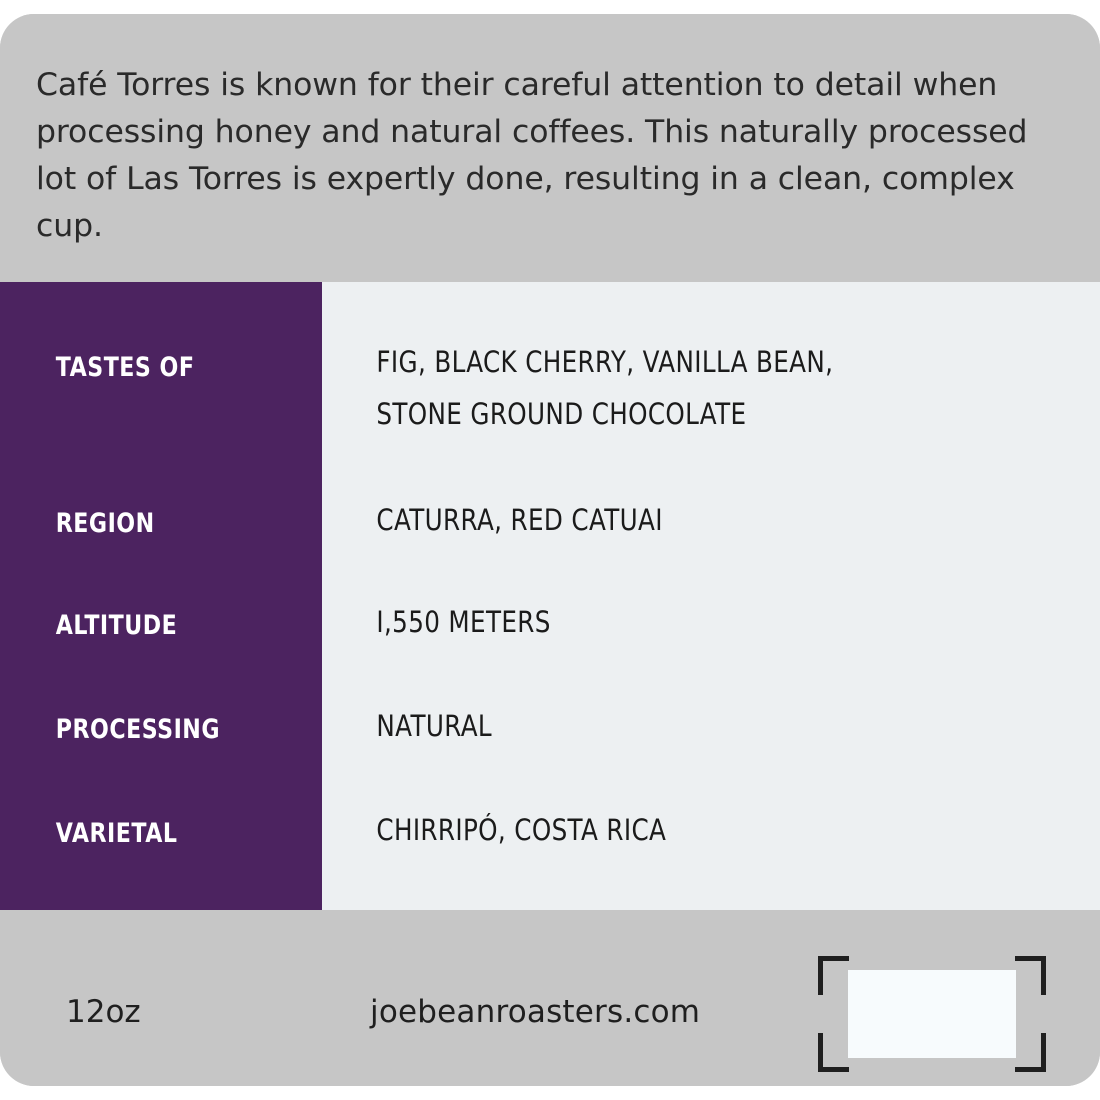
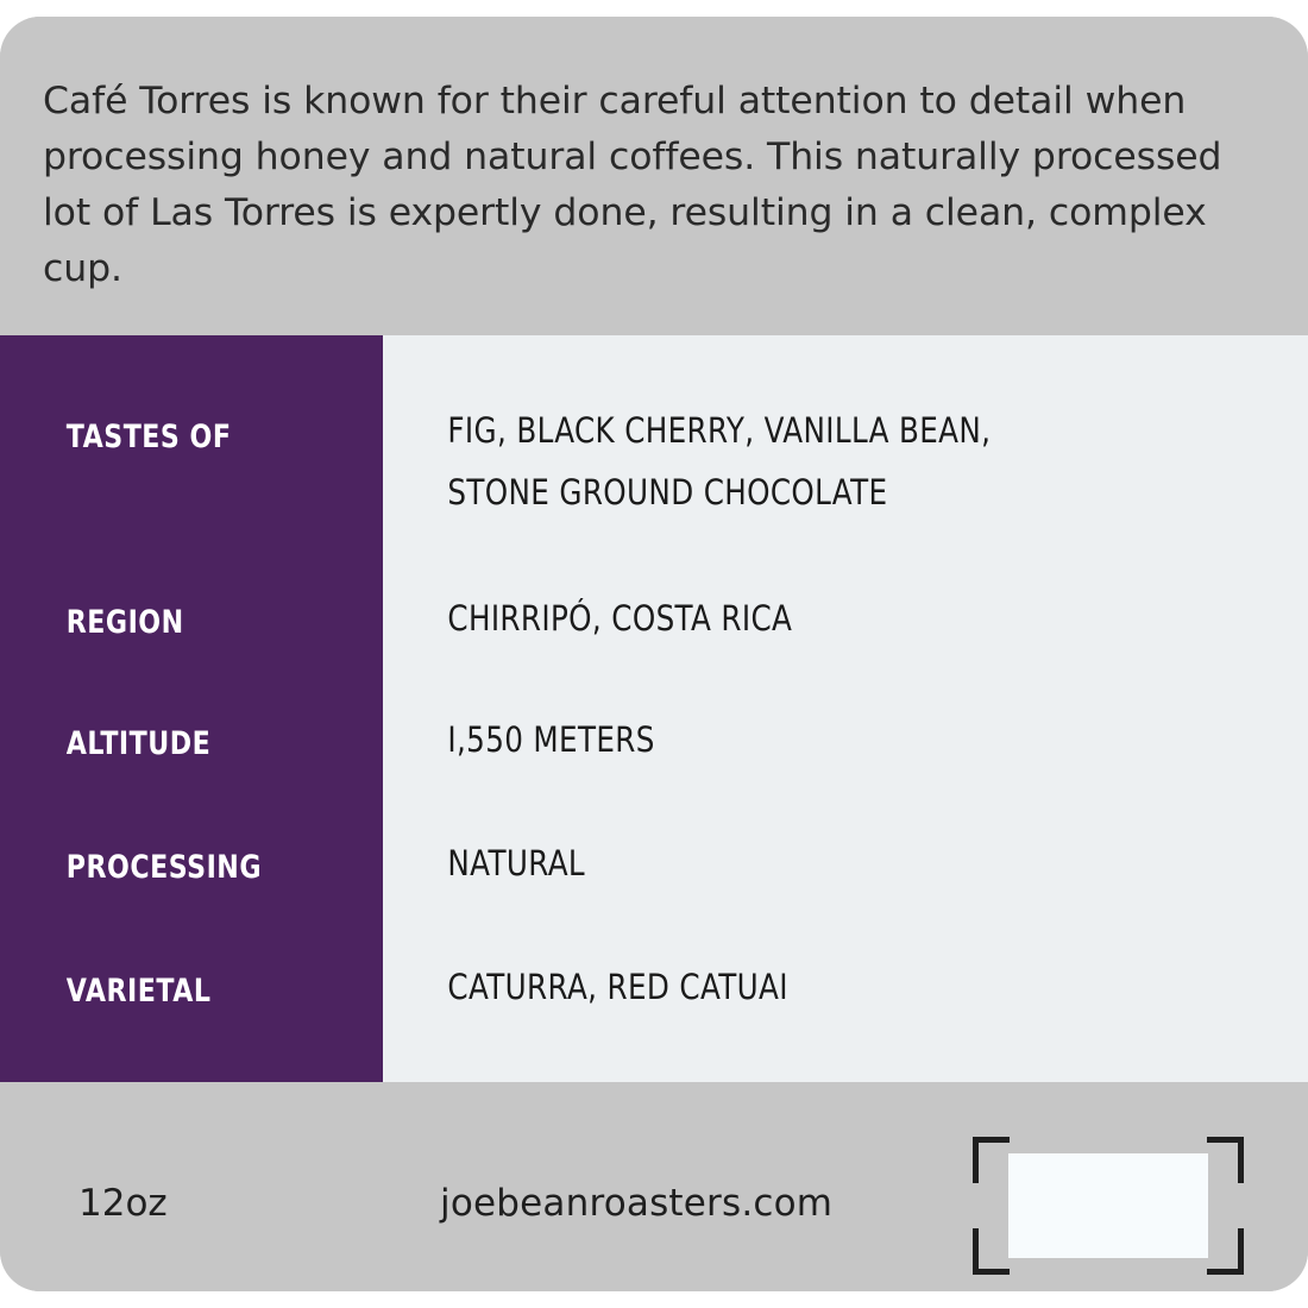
  Café Torres is known for their careful attention to detail when processing honey and natural coffees. This naturally processed lot of Las Torres is expertly done, resulting in a clean, complex cup.
  TASTES OF
  FIG, BLACK CHERRY, VANILLA BEAN,
  STONE GROUND CHOCOLATE
  REGION
- CATURRA, RED CATUAI
+ CHIRRIPÓ, COSTA RICA
  ALTITUDE
  I,550 METERS
  PROCESSING
  NATURAL
  VARIETAL
- CHIRRIPÓ, COSTA RICA
+ CATURRA, RED CATUAI
  12oz
  joebeanroasters.com
